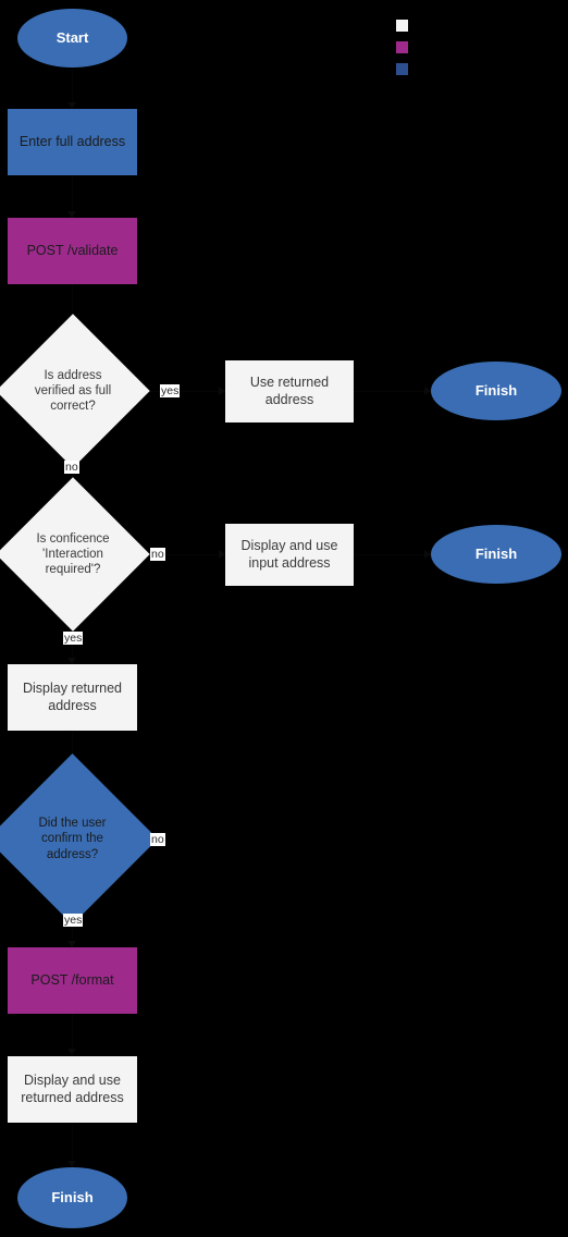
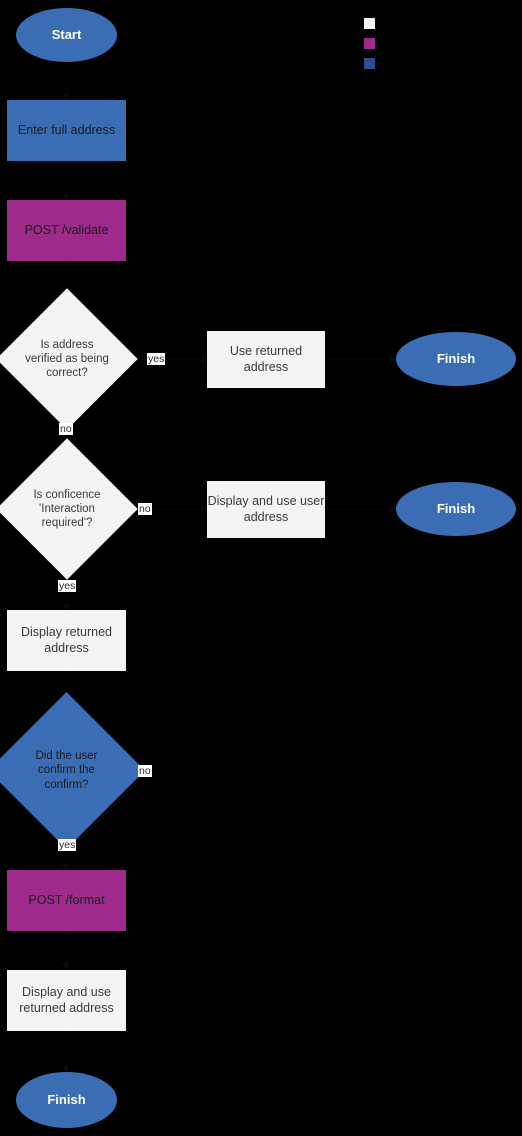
  Start
  Enter full address
  POST /validate
- Is address verified as full correct?
+ Is address verified as being correct?
  Use returned address
  Finish
  Is conficence 'Interaction required'?
- Display and use input address
+ Display and use user address
  Finish
  Display returned address
- Did the user confirm the address?
+ Did the user confirm the confirm?
  POST /format
  Display and use returned address
  Finish
  yes
  no
  no
  yes
  no
  yes
